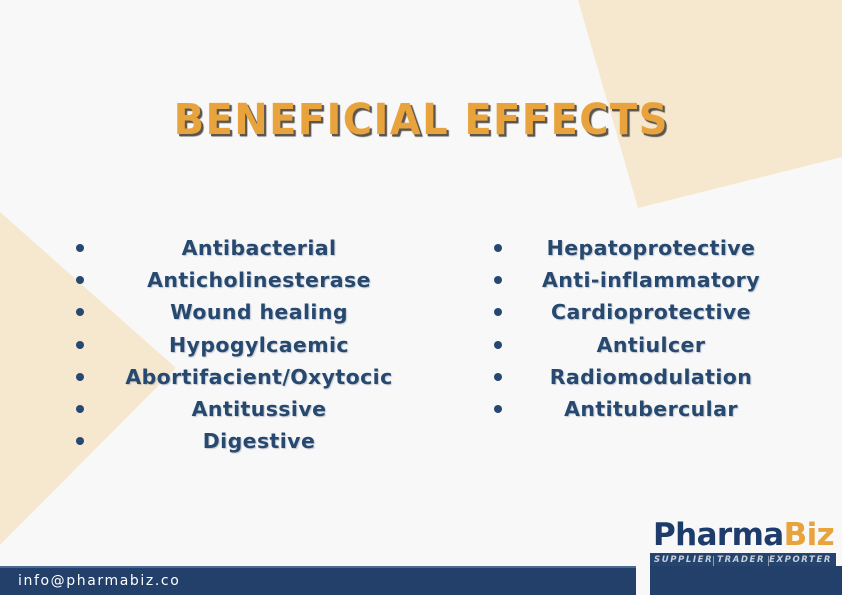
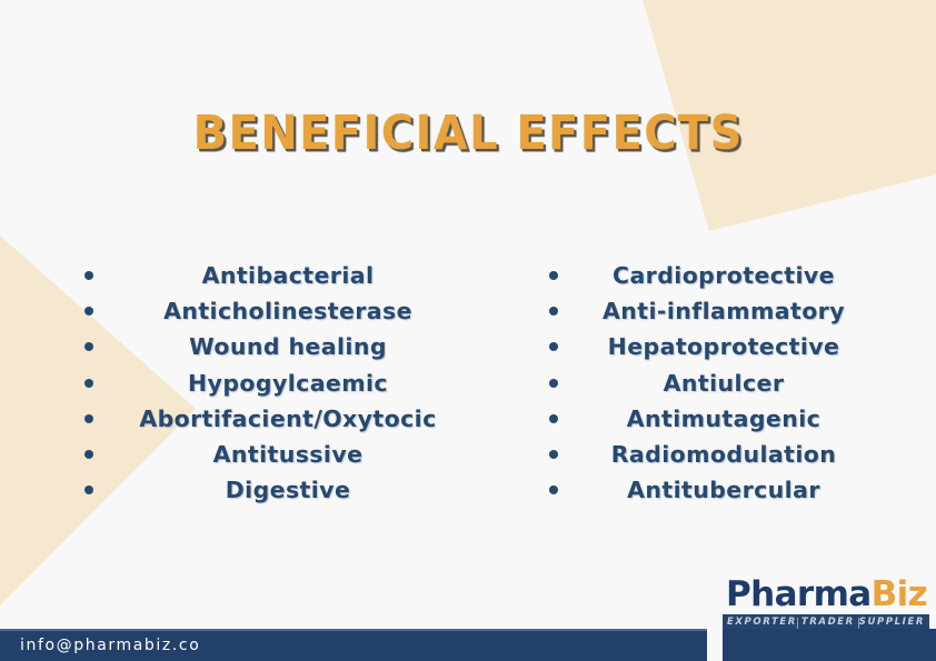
  BENEFICIAL EFFECTS
  Antibacterial
  Anticholinesterase
  Wound healing
  Hypogylcaemic
  Abortifacient/Oxytocic
  Antitussive
  Digestive
- Hepatoprotective
+ Cardioprotective
  Anti-inflammatory
- Cardioprotective
+ Hepatoprotective
  Antiulcer
+ Antimutagenic
  Radiomodulation
  Antitubercular
  PharmaBiz
- SUPPLIER
+ EXPORTER
  TRADER
- EXPORTER
+ SUPPLIER
  info@pharmabiz.co
